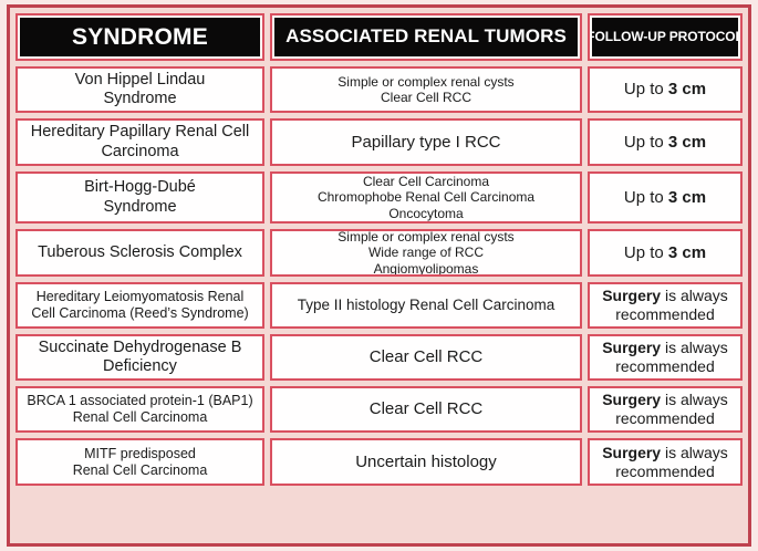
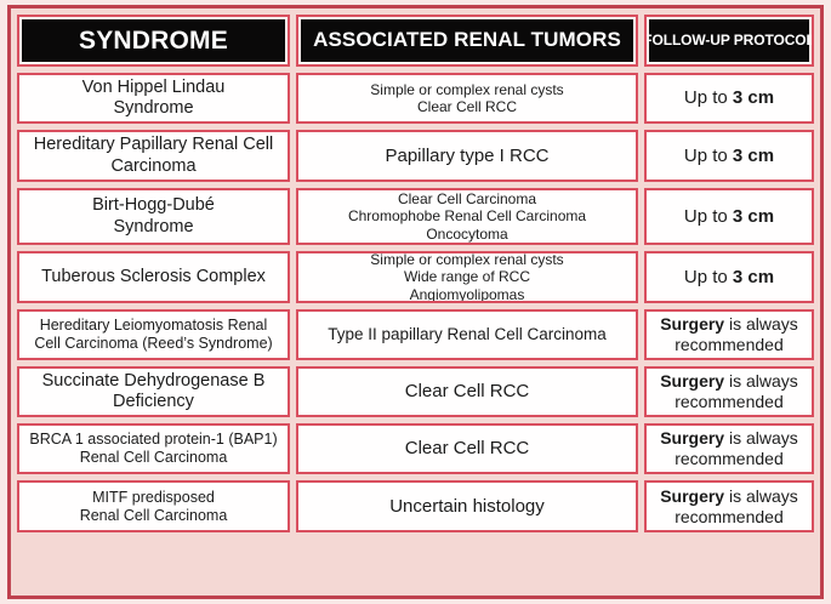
  SYNDROME
  ASSOCIATED RENAL TUMORS
  FOLLOW-UP PROTOCOL
  Von Hippel Lindau
  Syndrome
  Simple or complex renal cysts
  Clear Cell RCC
  Up to 3 cm
  Hereditary Papillary Renal Cell
  Carcinoma
  Papillary type I RCC
  Up to 3 cm
  Birt-Hogg-Dubé
  Syndrome
  Clear Cell Carcinoma
  Chromophobe Renal Cell Carcinoma
  Oncocytoma
  Up to 3 cm
  Tuberous Sclerosis Complex
  Simple or complex renal cysts
  Wide range of RCC
  Angiomyolipomas
  Up to 3 cm
  Hereditary Leiomyomatosis Renal
  Cell Carcinoma (Reed’s Syndrome)
- Type II histology Renal Cell Carcinoma
+ Type II papillary Renal Cell Carcinoma
  Surgery is always
  recommended
  Succinate Dehydrogenase B
  Deficiency
  Clear Cell RCC
  Surgery is always
  recommended
  BRCA 1 associated protein-1 (BAP1)
  Renal Cell Carcinoma
  Clear Cell RCC
  Surgery is always
  recommended
  MITF predisposed
  Renal Cell Carcinoma
  Uncertain histology
  Surgery is always
  recommended
